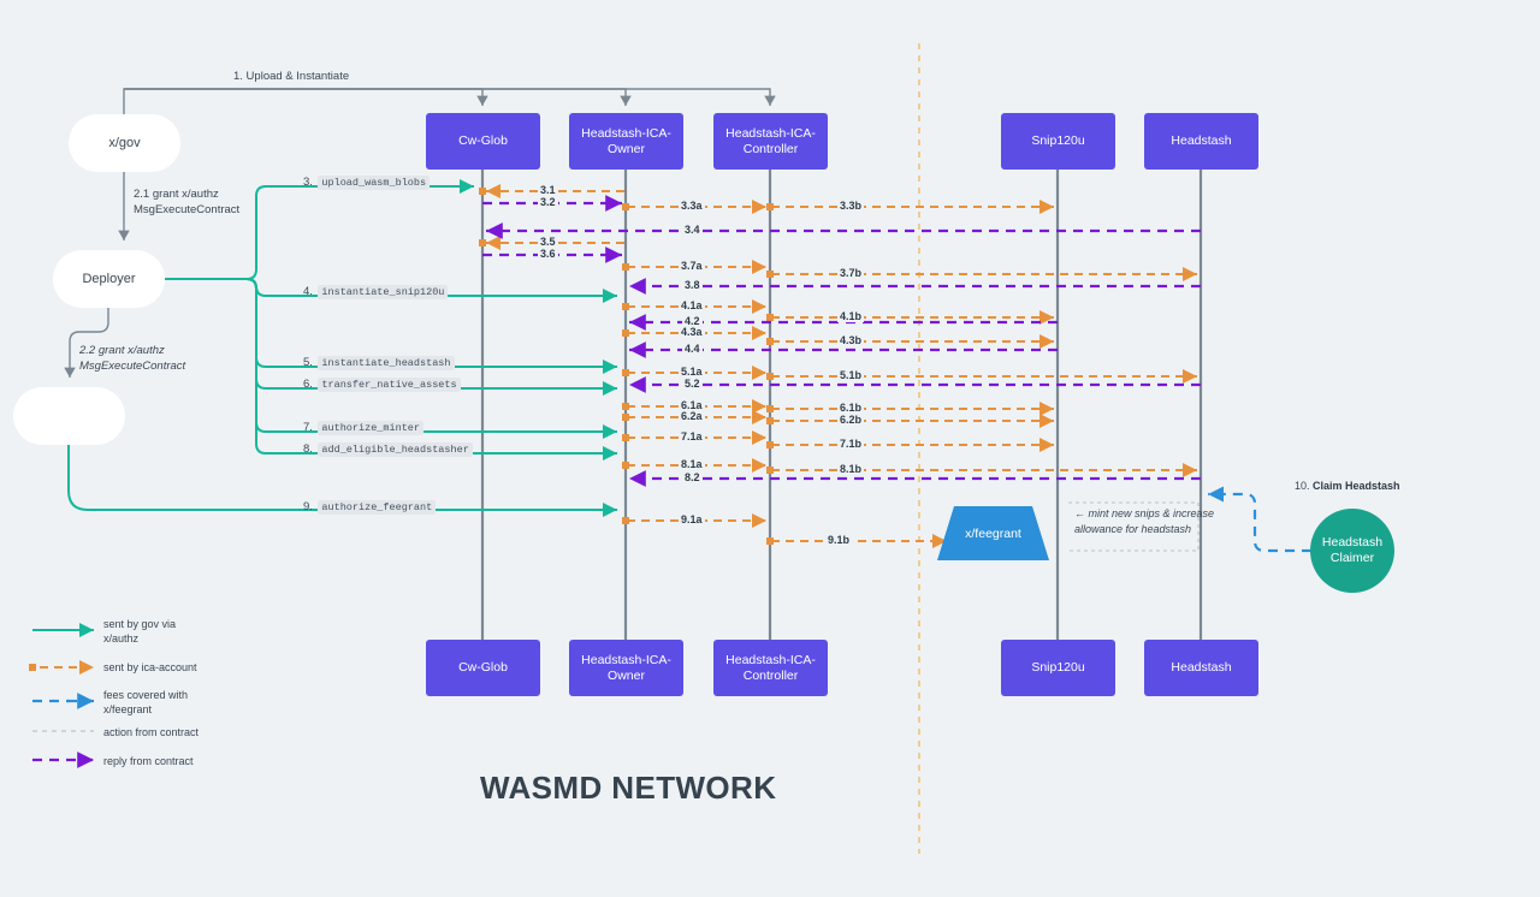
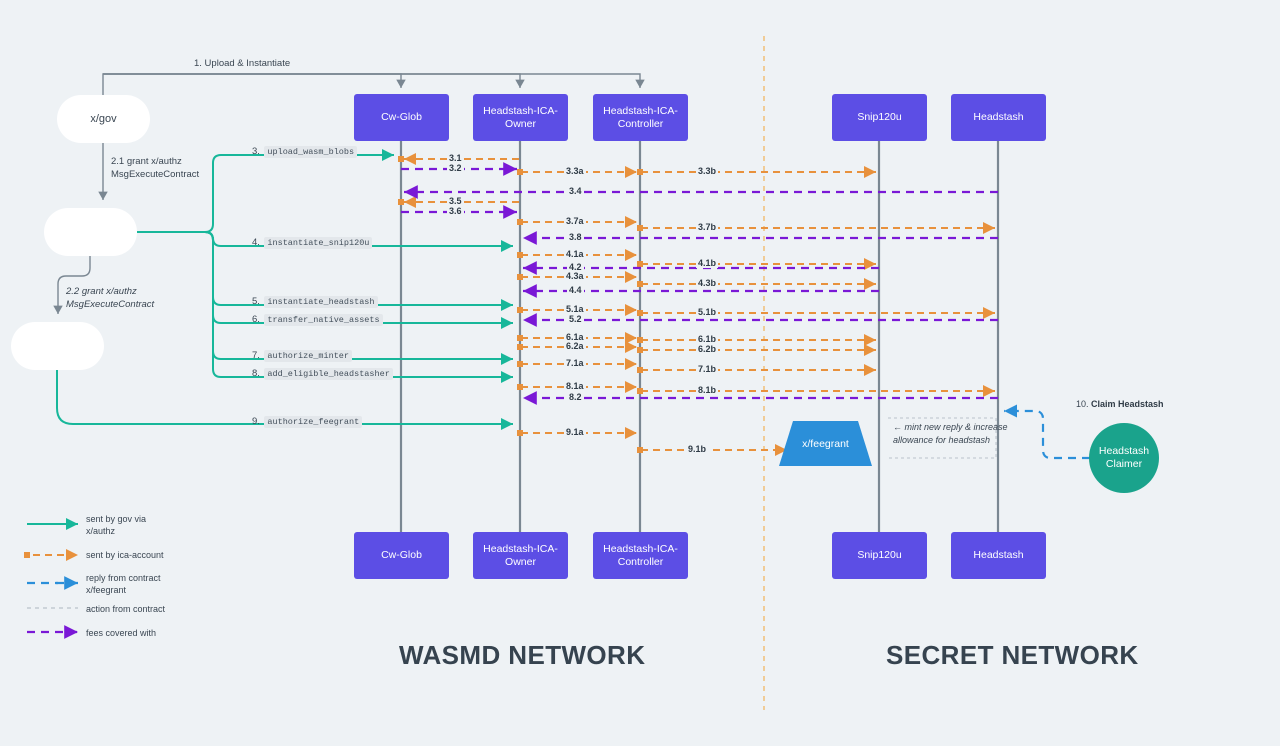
  Cw-Glob
  Headstash-ICA-Owner
  Headstash-ICA-Controller
  Snip120u
  Headstash
  Cw-Glob
  Headstash-ICA-Owner
  Headstash-ICA-Controller
  Snip120u
  Headstash
  x/gov
- Deployer
  1. Upload & Instantiate
  2.1 grant x/authz
  MsgExecuteContract
  2.2 grant x/authz
  MsgExecuteContract
  3. upload_wasm_blobs
  4. instantiate_snip120u
  5. instantiate_headstash
  6. transfer_native_assets
  7. authorize_minter
  8. add_eligible_headstasher
  9. authorize_feegrant
  3.1
  3.2
  3.5
  3.6
  3.3a
  3.4
  3.7a
  3.8
  4.1a
  4.2
  4.3a
  4.4
  5.1a
  5.2
  6.1a
  6.2a
  7.1a
  8.1a
  8.2
  9.1a
  3.3b
  3.7b
  4.1b
  4.3b
  5.1b
  6.1b
  6.2b
  7.1b
  8.1b
  9.1b
  x/feegrant
- ← mint new snips & increase
+ ← mint new reply & increase
  allowance for headstash
  10. Claim Headstash
  Headstash Claimer
  sent by gov via
  x/authz
  sent by ica-account
- fees covered with
+ reply from contract
  x/feegrant
  action from contract
- reply from contract
+ fees covered with
  WASMD NETWORK
+ SECRET NETWORK
